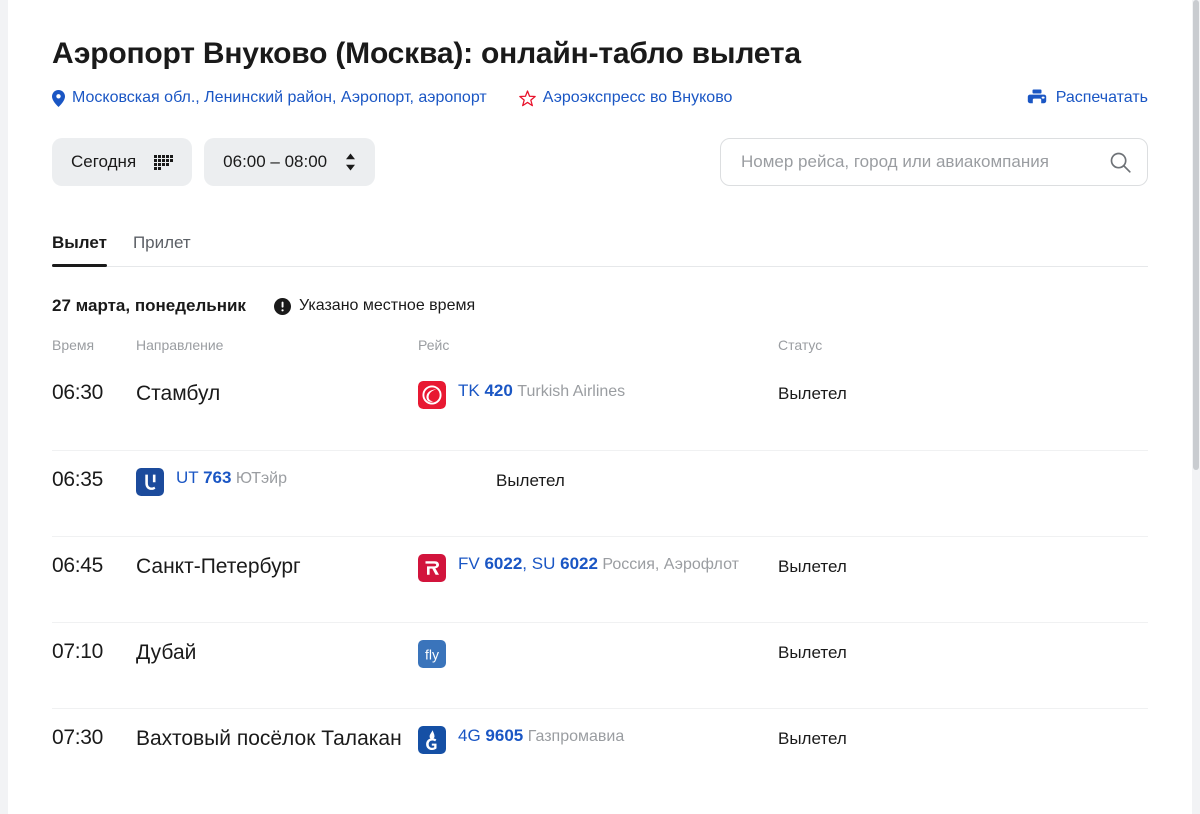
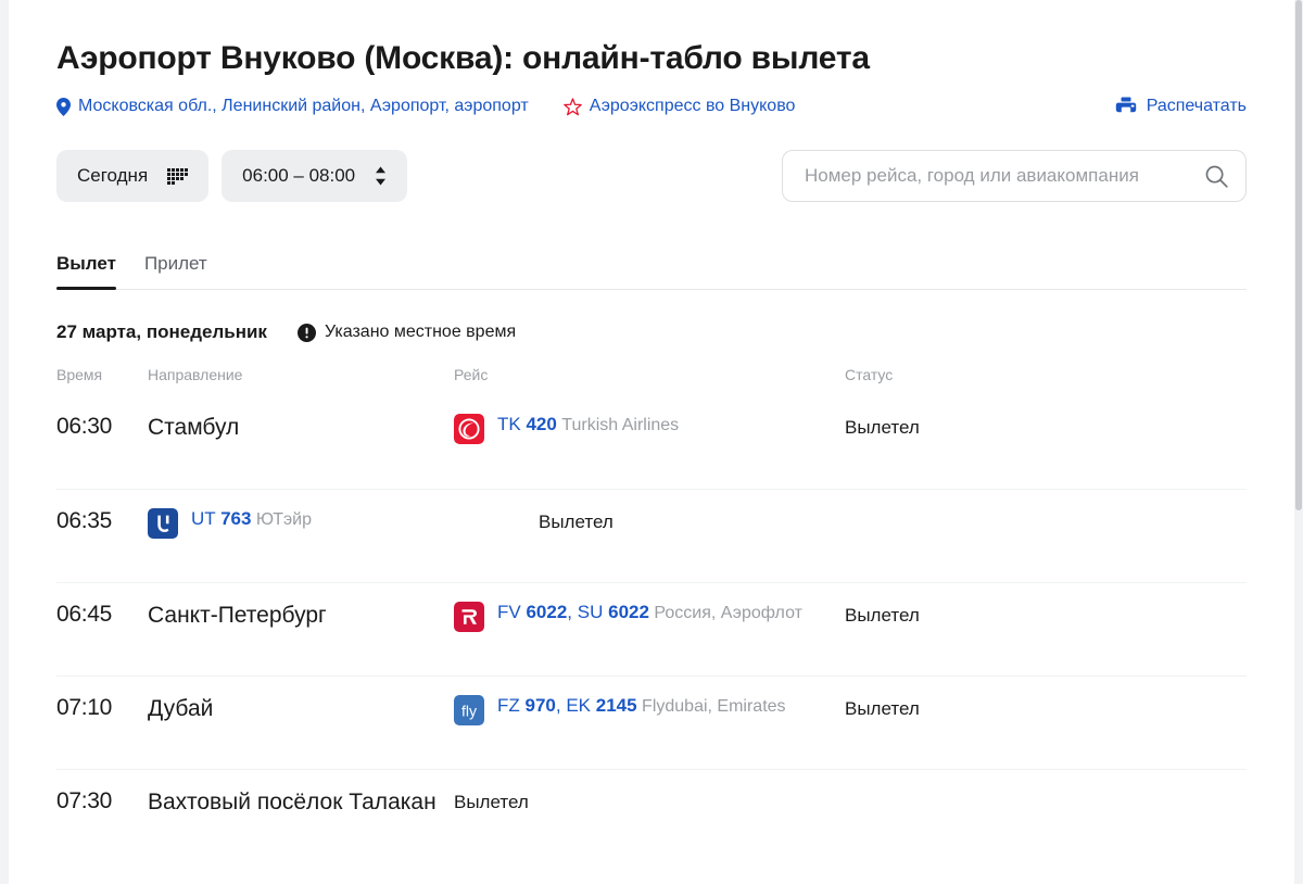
  Аэропорт Внуково (Москва): онлайн-табло вылета
  Московская обл., Ленинский район, Аэропорт, аэропорт
  Аэроэкспресс во Внуково
  Распечатать
  Сегодня
  06:00 – 08:00
  Номер рейса, город или авиакомпания
  Вылет
  Прилет
  27 марта, понедельник
  Указано местное время
  Время
  Направление
  Рейс
  Статус
  06:30
  Стамбул
  TK 420 Turkish Airlines
  Вылетел
  06:35
  UT 763 ЮТэйр
  Вылетел
  06:45
  Санкт-Петербург
  FV 6022, SU 6022 Россия, Аэрофлот
  Вылетел
  07:10
  Дубай
  fly
+ FZ 970, EK 2145 Flydubai, Emirates
  Вылетел
  07:30
  Вахтовый посёлок Талакан
- 4G 9605 Газпромавиа
  Вылетел
